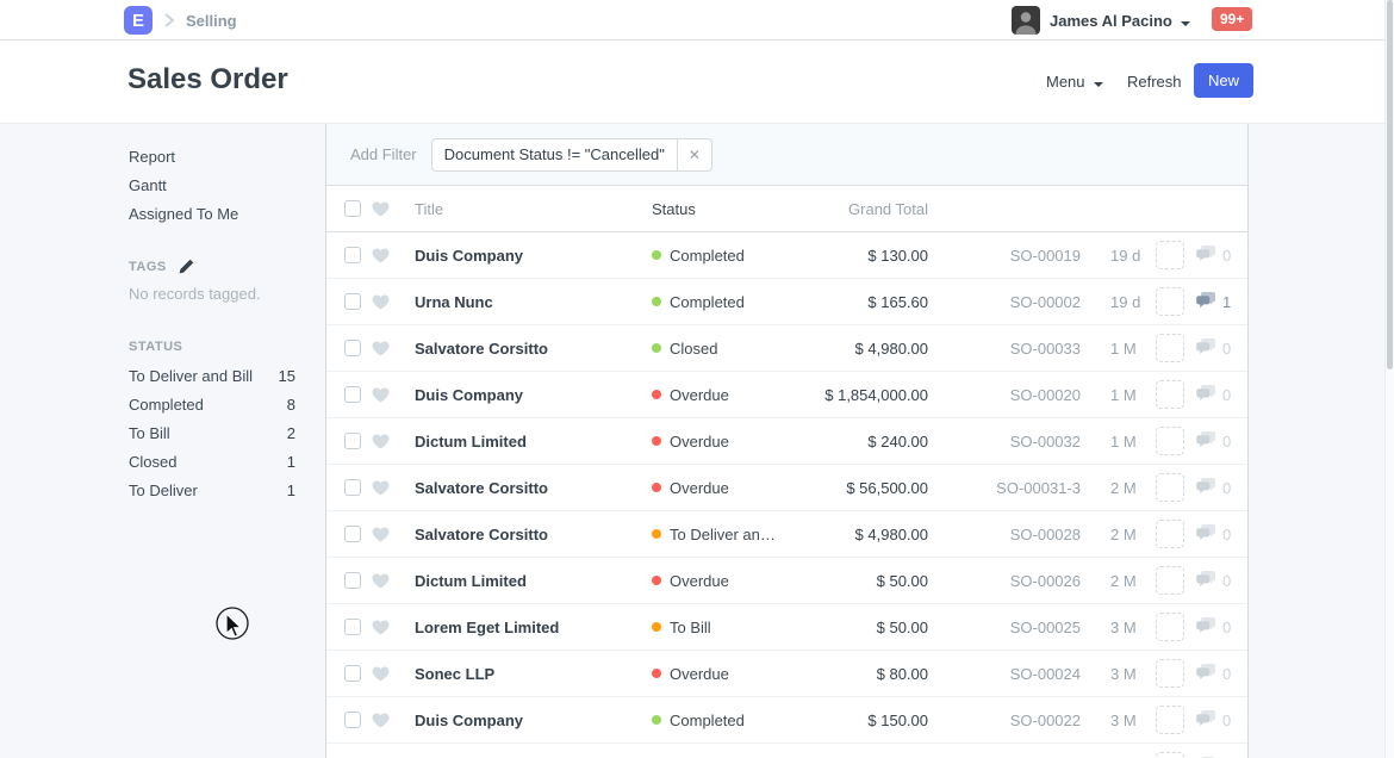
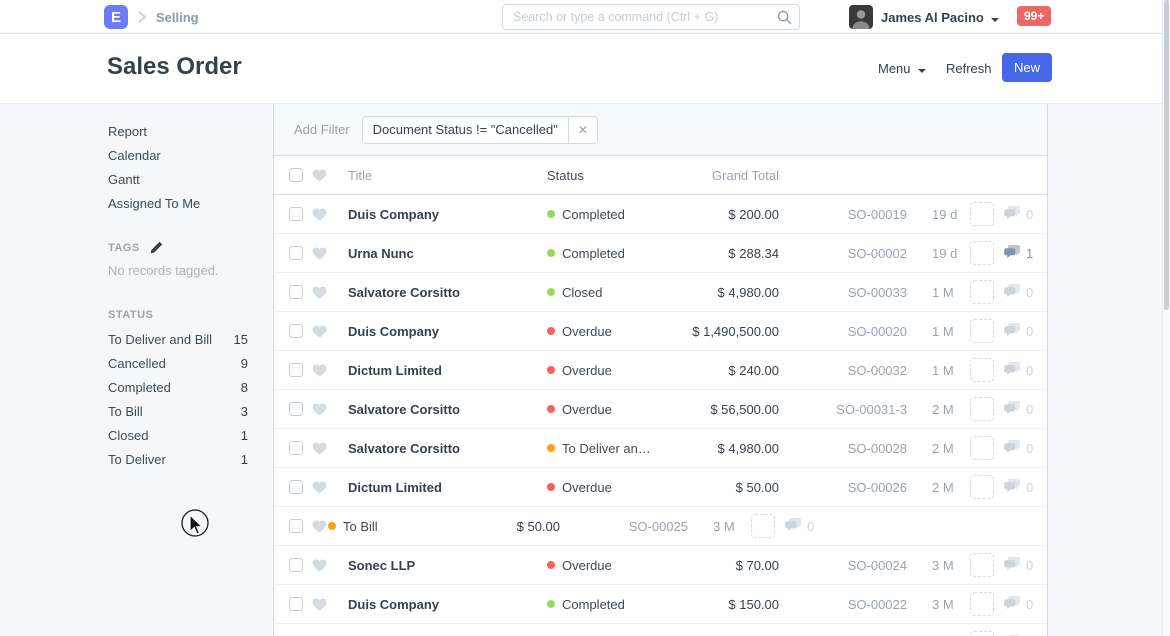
  E
  Selling
+ Search or type a command (Ctrl + G)
  James Al Pacino
  99+
  Sales Order
  Menu
  Refresh
  New
  Report
+ Calendar
  Gantt
  Assigned To Me
  TAGS
  No records tagged.
  STATUS
  To Deliver and Bill
  15
+ Cancelled
+ 9
  Completed
  8
  To Bill
- 2
+ 3
  Closed
  1
  To Deliver
  1
  Add Filter
  Document Status != "Cancelled"
  ✕
  Title
  Status
  Grand Total
  Duis Company
  Completed
- $ 130.00
+ $ 200.00
  SO-00019
  19 d
  0
  Urna Nunc
  Completed
- $ 165.60
+ $ 288.34
  SO-00002
  19 d
  1
  Salvatore Corsitto
  Closed
  $ 4,980.00
  SO-00033
  1 M
  0
  Duis Company
  Overdue
- $ 1,854,000.00
+ $ 1,490,500.00
  SO-00020
  1 M
  0
  Dictum Limited
  Overdue
  $ 240.00
  SO-00032
  1 M
  0
  Salvatore Corsitto
  Overdue
  $ 56,500.00
  SO-00031-3
  2 M
  0
  Salvatore Corsitto
  To Deliver an…
  $ 4,980.00
  SO-00028
  2 M
  0
  Dictum Limited
  Overdue
  $ 50.00
  SO-00026
  2 M
  0
- Lorem Eget Limited
  To Bill
  $ 50.00
  SO-00025
  3 M
  0
  Sonec LLP
  Overdue
- $ 80.00
+ $ 70.00
  SO-00024
  3 M
  0
  Duis Company
  Completed
  $ 150.00
  SO-00022
  3 M
  0
